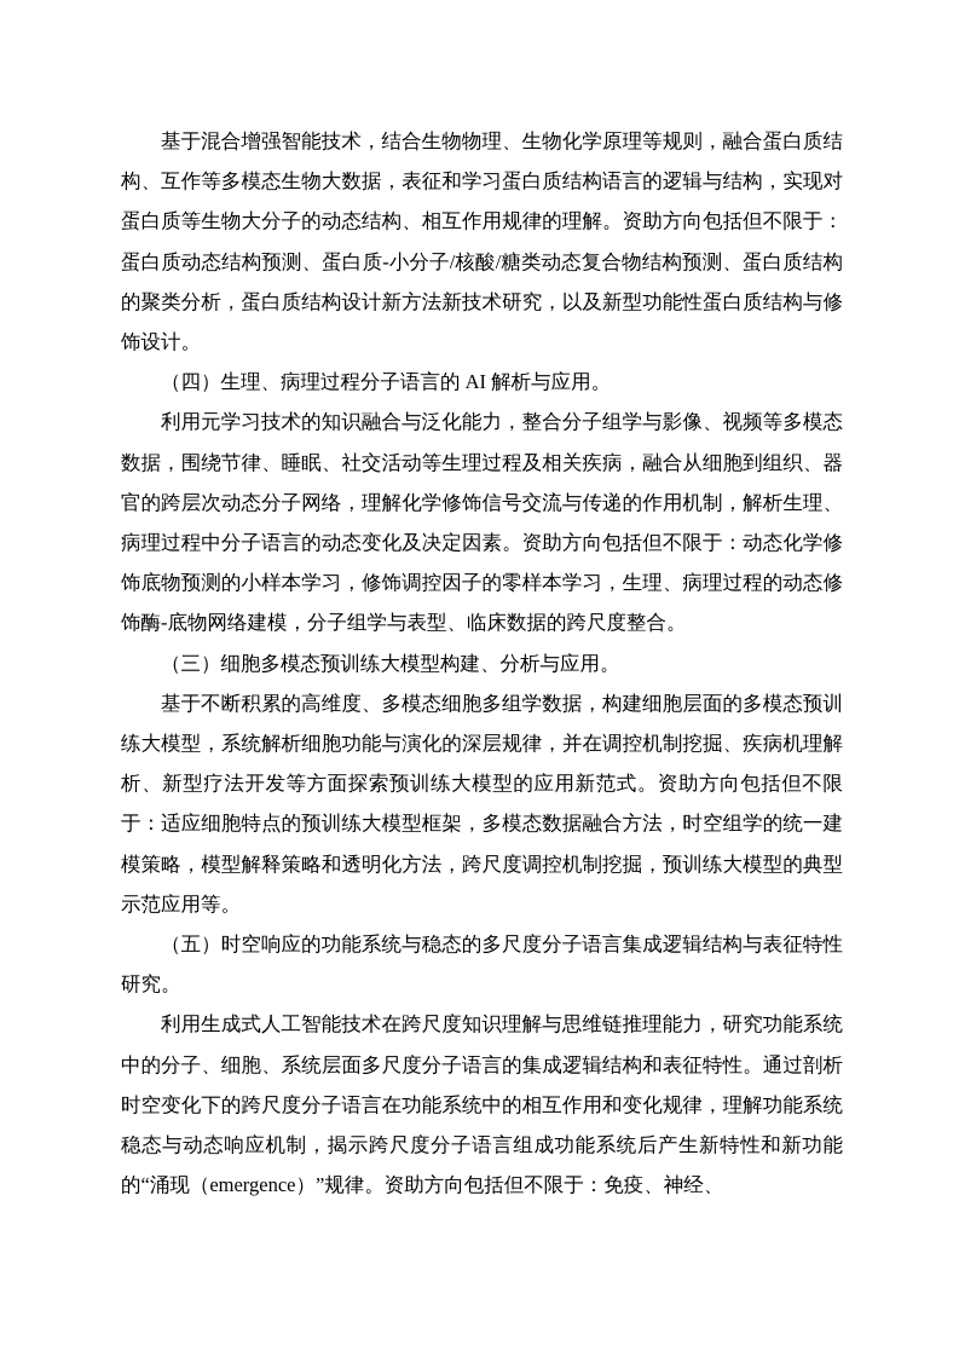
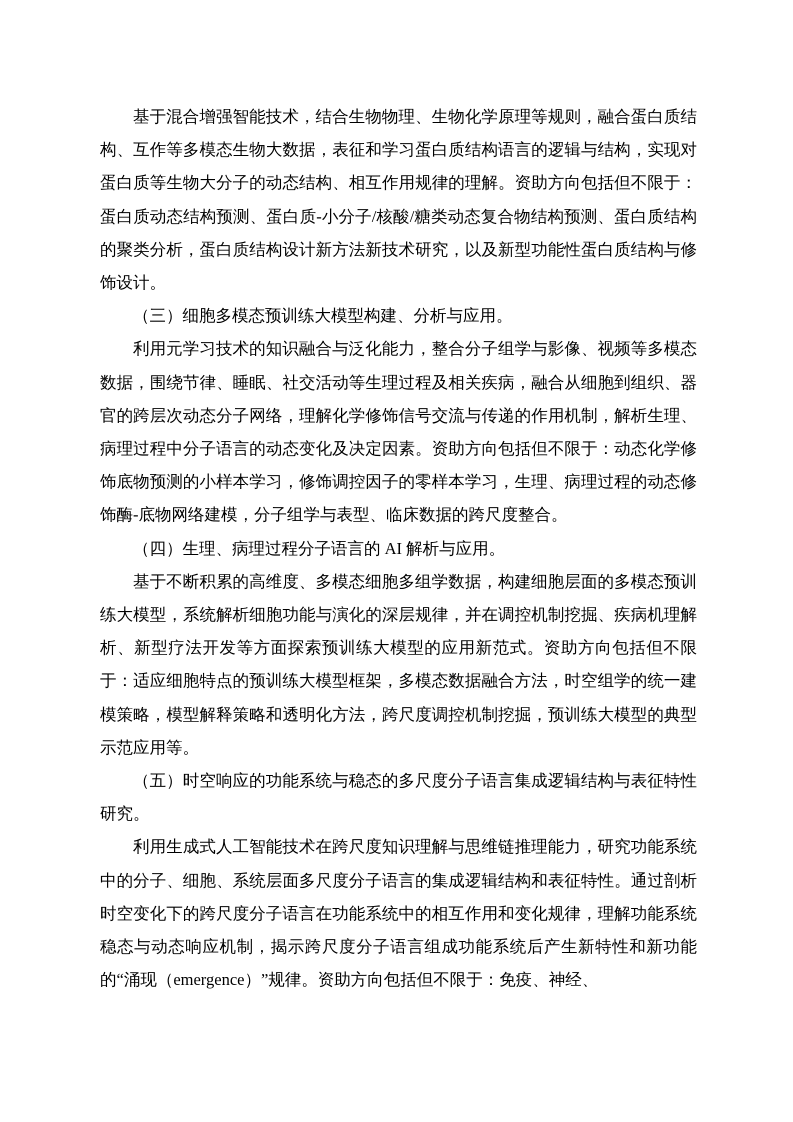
  基于混合增强智能技术，结合生物物理、生物化学原理等规则，融合蛋白质结构、互作等多模态生物大数据，表征和学习蛋白质结构语言的逻辑与结构，实现对蛋白质等生物大分子的动态结构、相互作用规律的理解。资助方向包括但不限于：蛋白质动态结构预测、蛋白质-小分子/核酸/糖类动态复合物结构预测、蛋白质结构的聚类分析，蛋白质结构设计新方法新技术研究，以及新型功能性蛋白质结构与修饰设计。
- （四）生理、病理过程分子语言的 AI 解析与应用。
+ （三）细胞多模态预训练大模型构建、分析与应用。
  利用元学习技术的知识融合与泛化能力，整合分子组学与影像、视频等多模态数据，围绕节律、睡眠、社交活动等生理过程及相关疾病，融合从细胞到组织、器官的跨层次动态分子网络，理解化学修饰信号交流与传递的作用机制，解析生理、病理过程中分子语言的动态变化及决定因素。资助方向包括但不限于：动态化学修饰底物预测的小样本学习，修饰调控因子的零样本学习，生理、病理过程的动态修饰酶-底物网络建模，分子组学与表型、临床数据的跨尺度整合。
- （三）细胞多模态预训练大模型构建、分析与应用。
+ （四）生理、病理过程分子语言的 AI 解析与应用。
  基于不断积累的高维度、多模态细胞多组学数据，构建细胞层面的多模态预训练大模型，系统解析细胞功能与演化的深层规律，并在调控机制挖掘、疾病机理解析、新型疗法开发等方面探索预训练大模型的应用新范式。资助方向包括但不限于：适应细胞特点的预训练大模型框架，多模态数据融合方法，时空组学的统一建模策略，模型解释策略和透明化方法，跨尺度调控机制挖掘，预训练大模型的典型示范应用等。
  （五）时空响应的功能系统与稳态的多尺度分子语言集成逻辑结构与表征特性研究。
  利用生成式人工智能技术在跨尺度知识理解与思维链推理能力，研究功能系统中的分子、细胞、系统层面多尺度分子语言的集成逻辑结构和表征特性。通过剖析时空变化下的跨尺度分子语言在功能系统中的相互作用和变化规律，理解功能系统稳态与动态响应机制，揭示跨尺度分子语言组成功能系统后产生新特性和新功能的“涌现（emergence）”规律。资助方向包括但不限于：免疫、神经、
